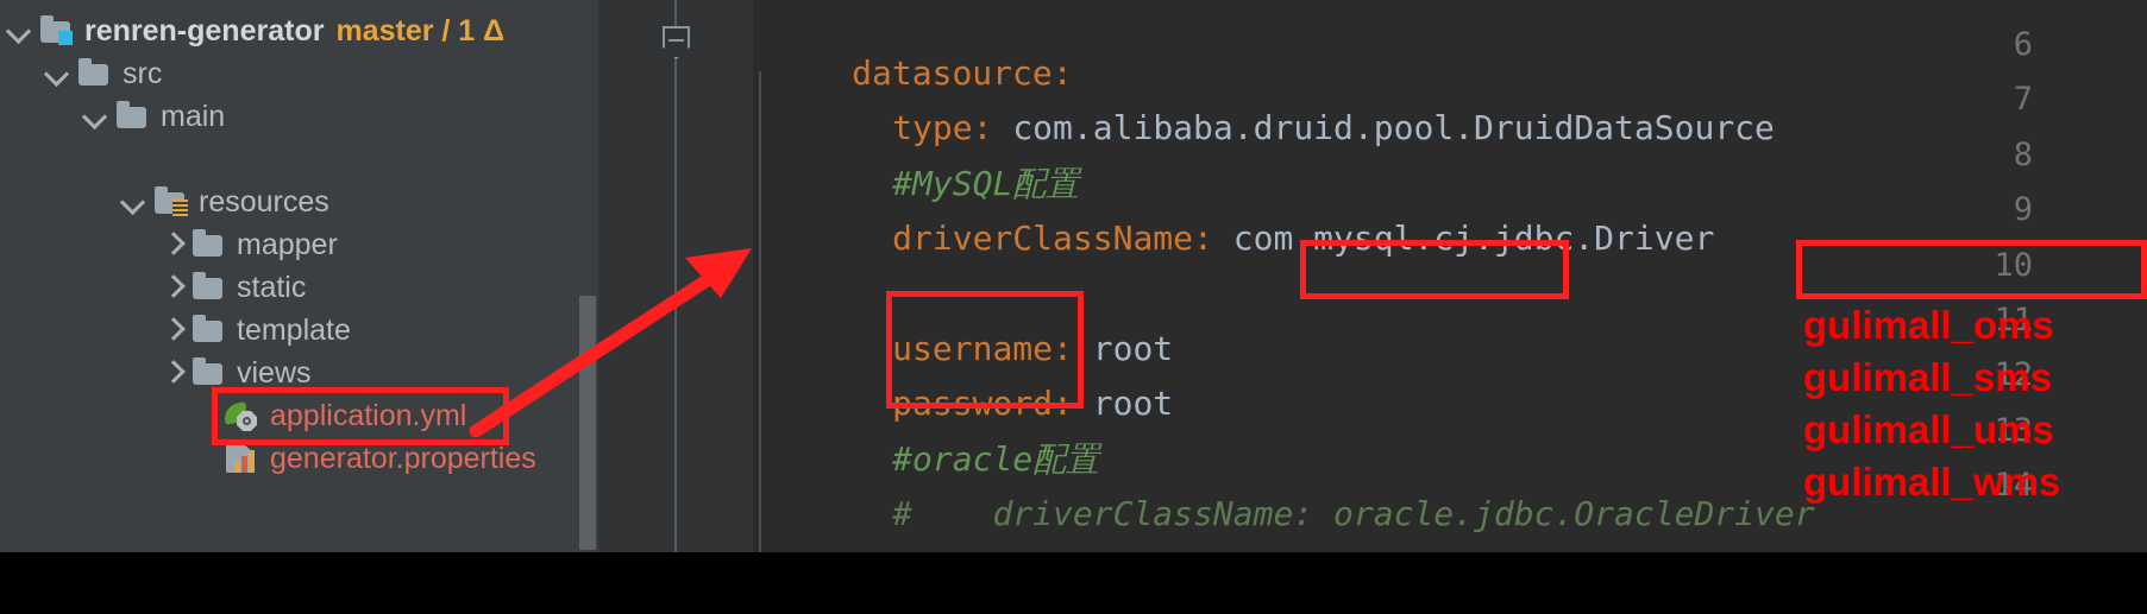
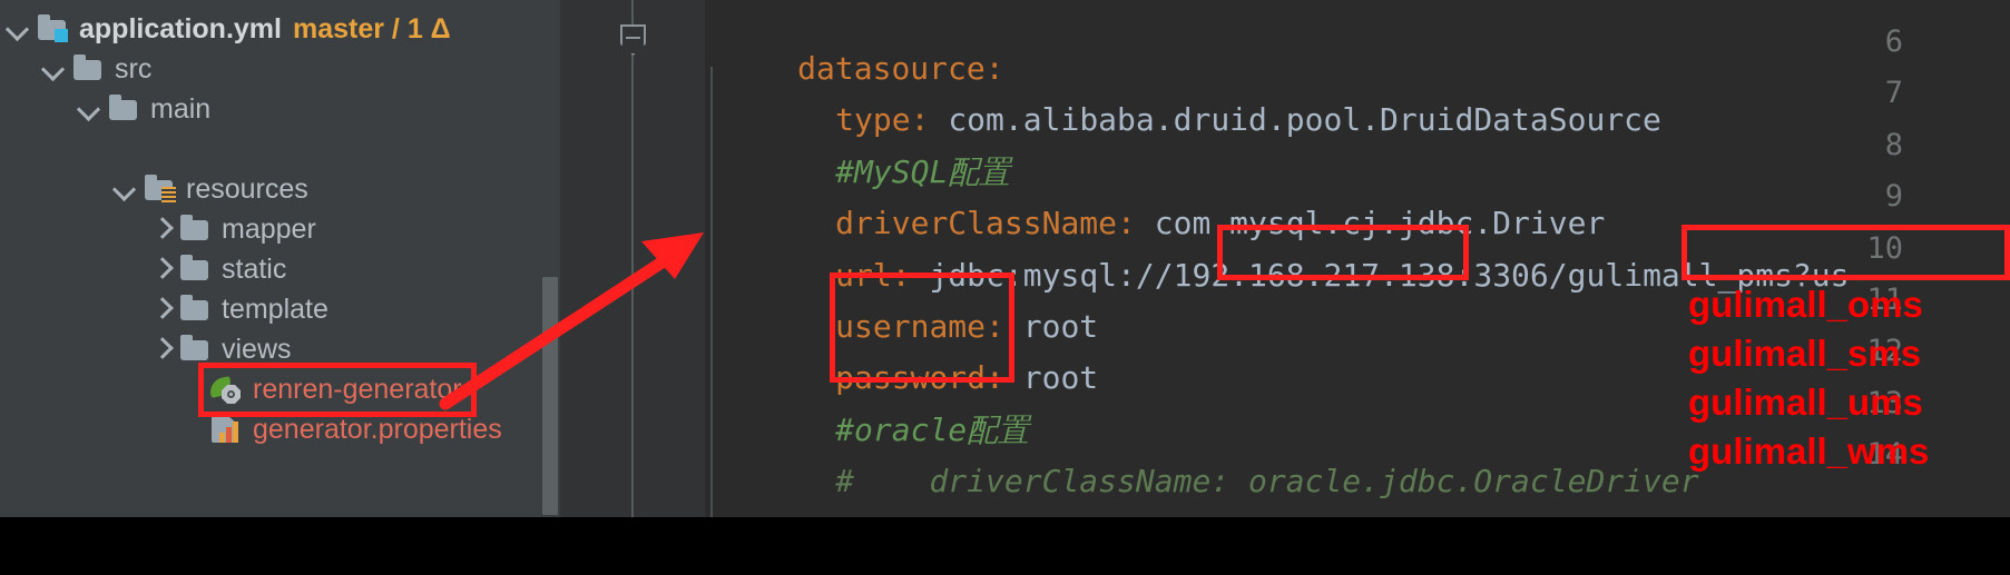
- renren-generator
+ application.yml
  master / 1 Δ
  src
  main
  resources
  mapper
  static
  template
  views
- application.yml
+ renren-generator
  generator.properties
  6
  7
  8
  9
  10
  11
  12
  13
  14
  datasource:
  type: com.alibaba.druid.pool.DruidDataSource
  #MySQL配置
  driverClassName: com.mysql.cj.jdbc.Driver
+ url: jdbc:mysql://192.168.217.138:3306/gulimall_pms?us
  username: root
  password: root
  #oracle配置
  # driverClassName: oracle.jdbc.OracleDriver
  gulimall_oms
  gulimall_sms
  gulimall_ums
  gulimall_wms
